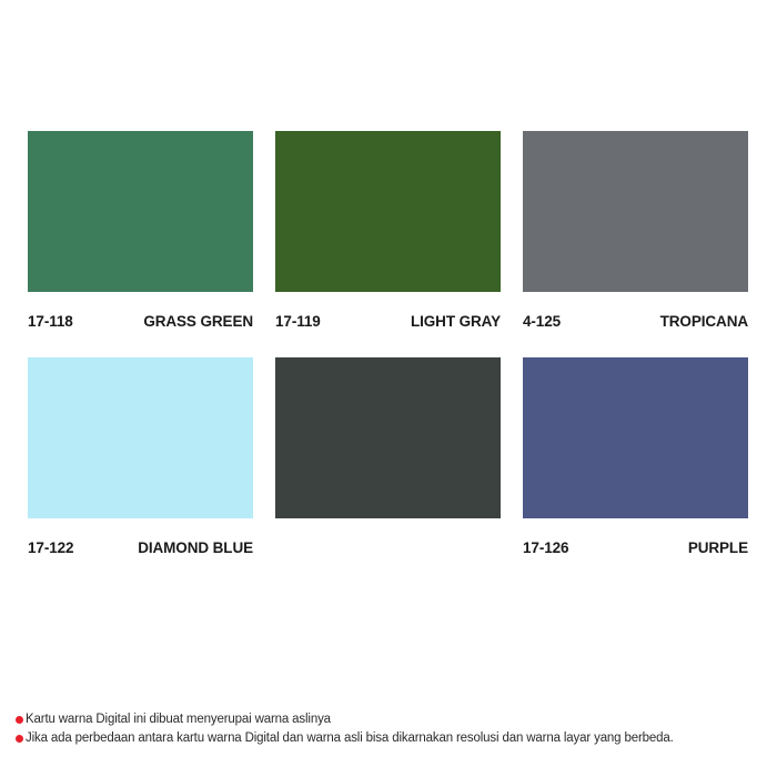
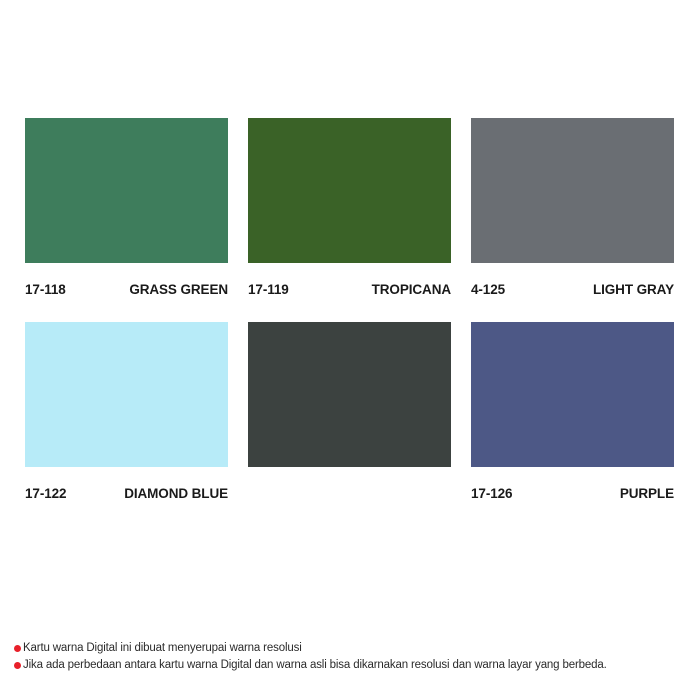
  17-118
  GRASS GREEN
  17-119
- LIGHT GRAY
+ TROPICANA
  4-125
- TROPICANA
+ LIGHT GRAY
  17-122
  DIAMOND BLUE
  17-126
  PURPLE
- Kartu warna Digital ini dibuat menyerupai warna aslinya
+ Kartu warna Digital ini dibuat menyerupai warna resolusi
  Jika ada perbedaan antara kartu warna Digital dan warna asli bisa dikarnakan resolusi dan warna layar yang berbeda.
